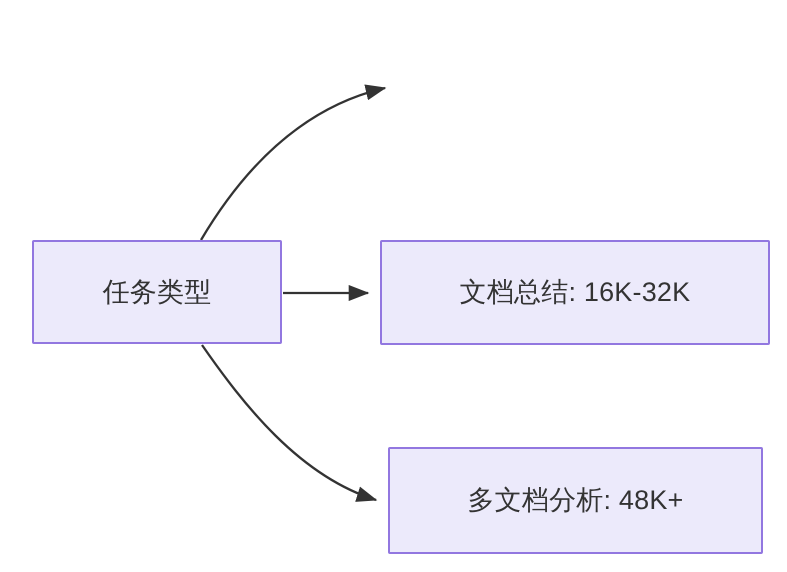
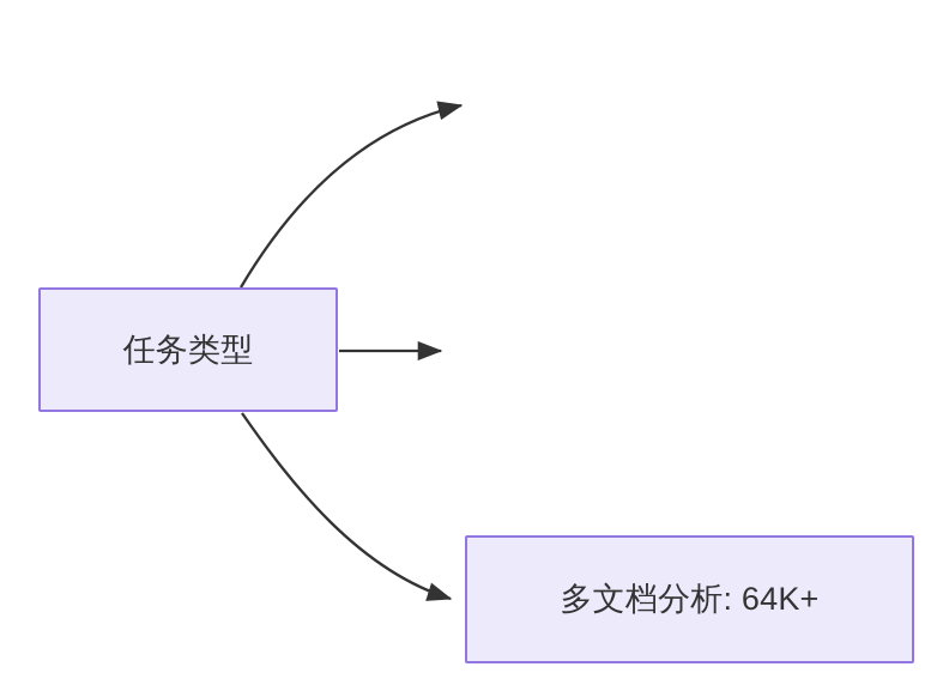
  任务类型
- 文档总结: 16K-32K
- 多文档分析: 48K+
+ 多文档分析: 64K+
